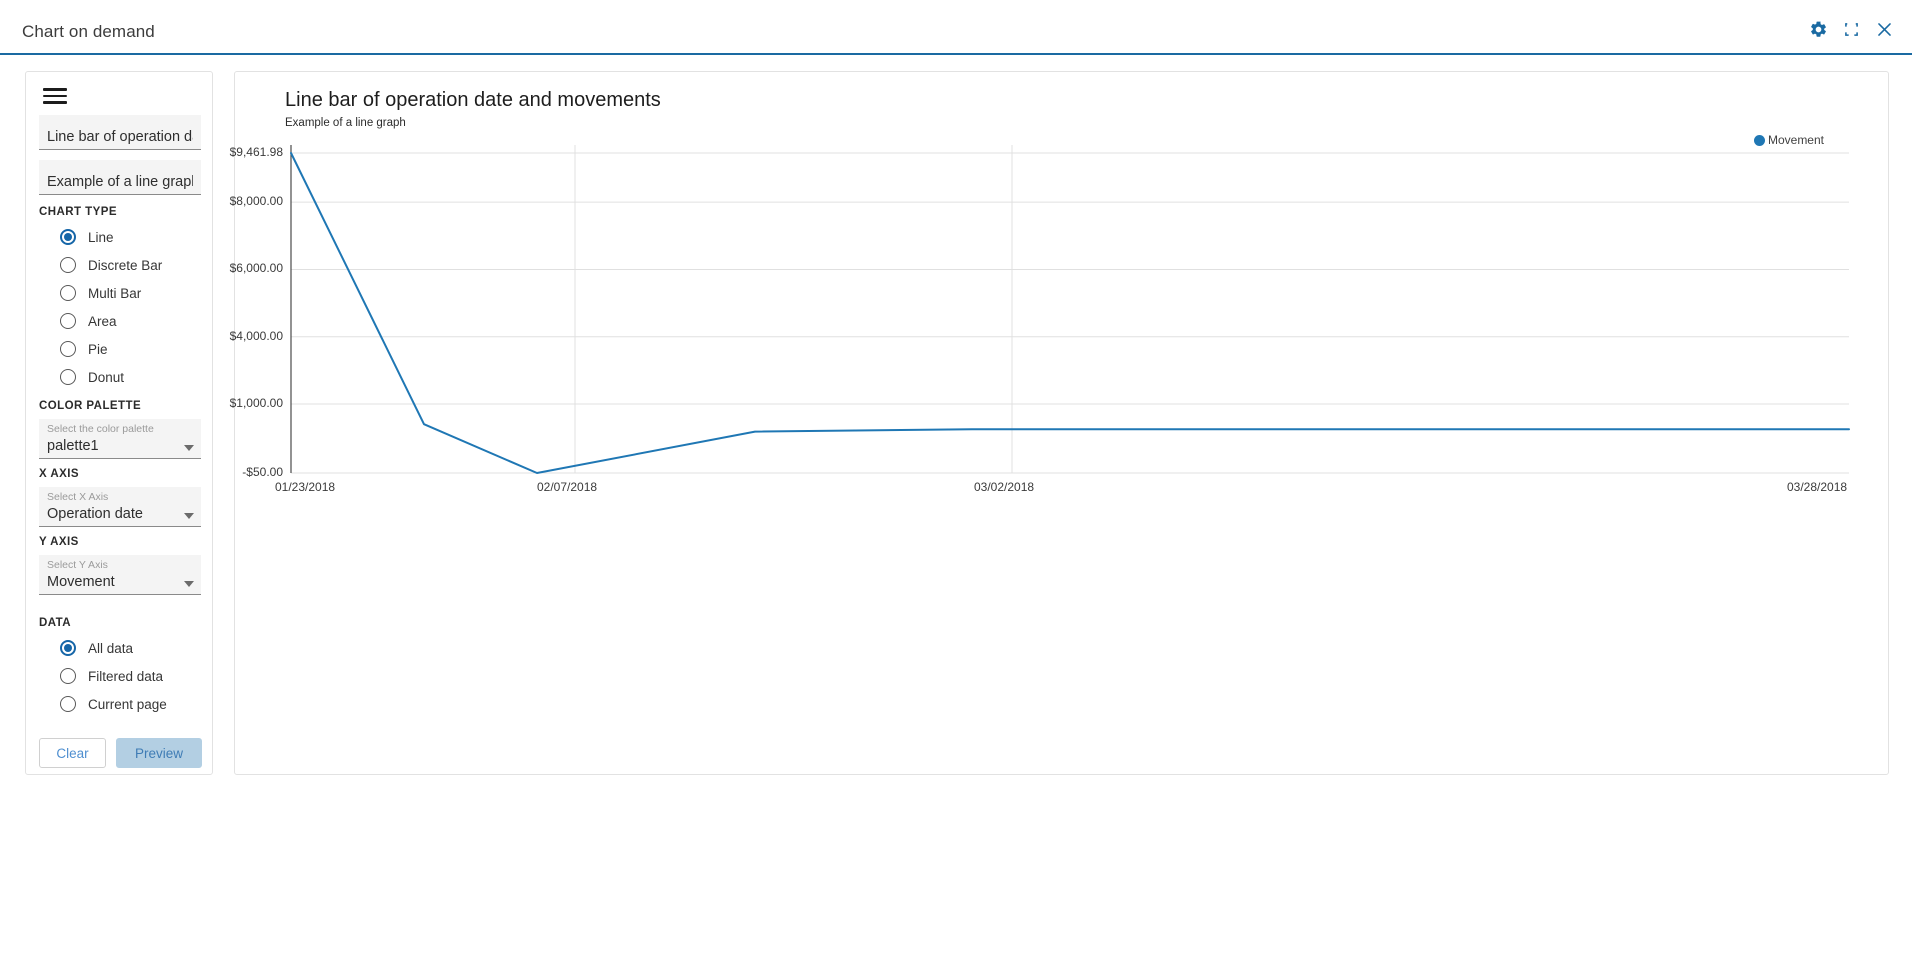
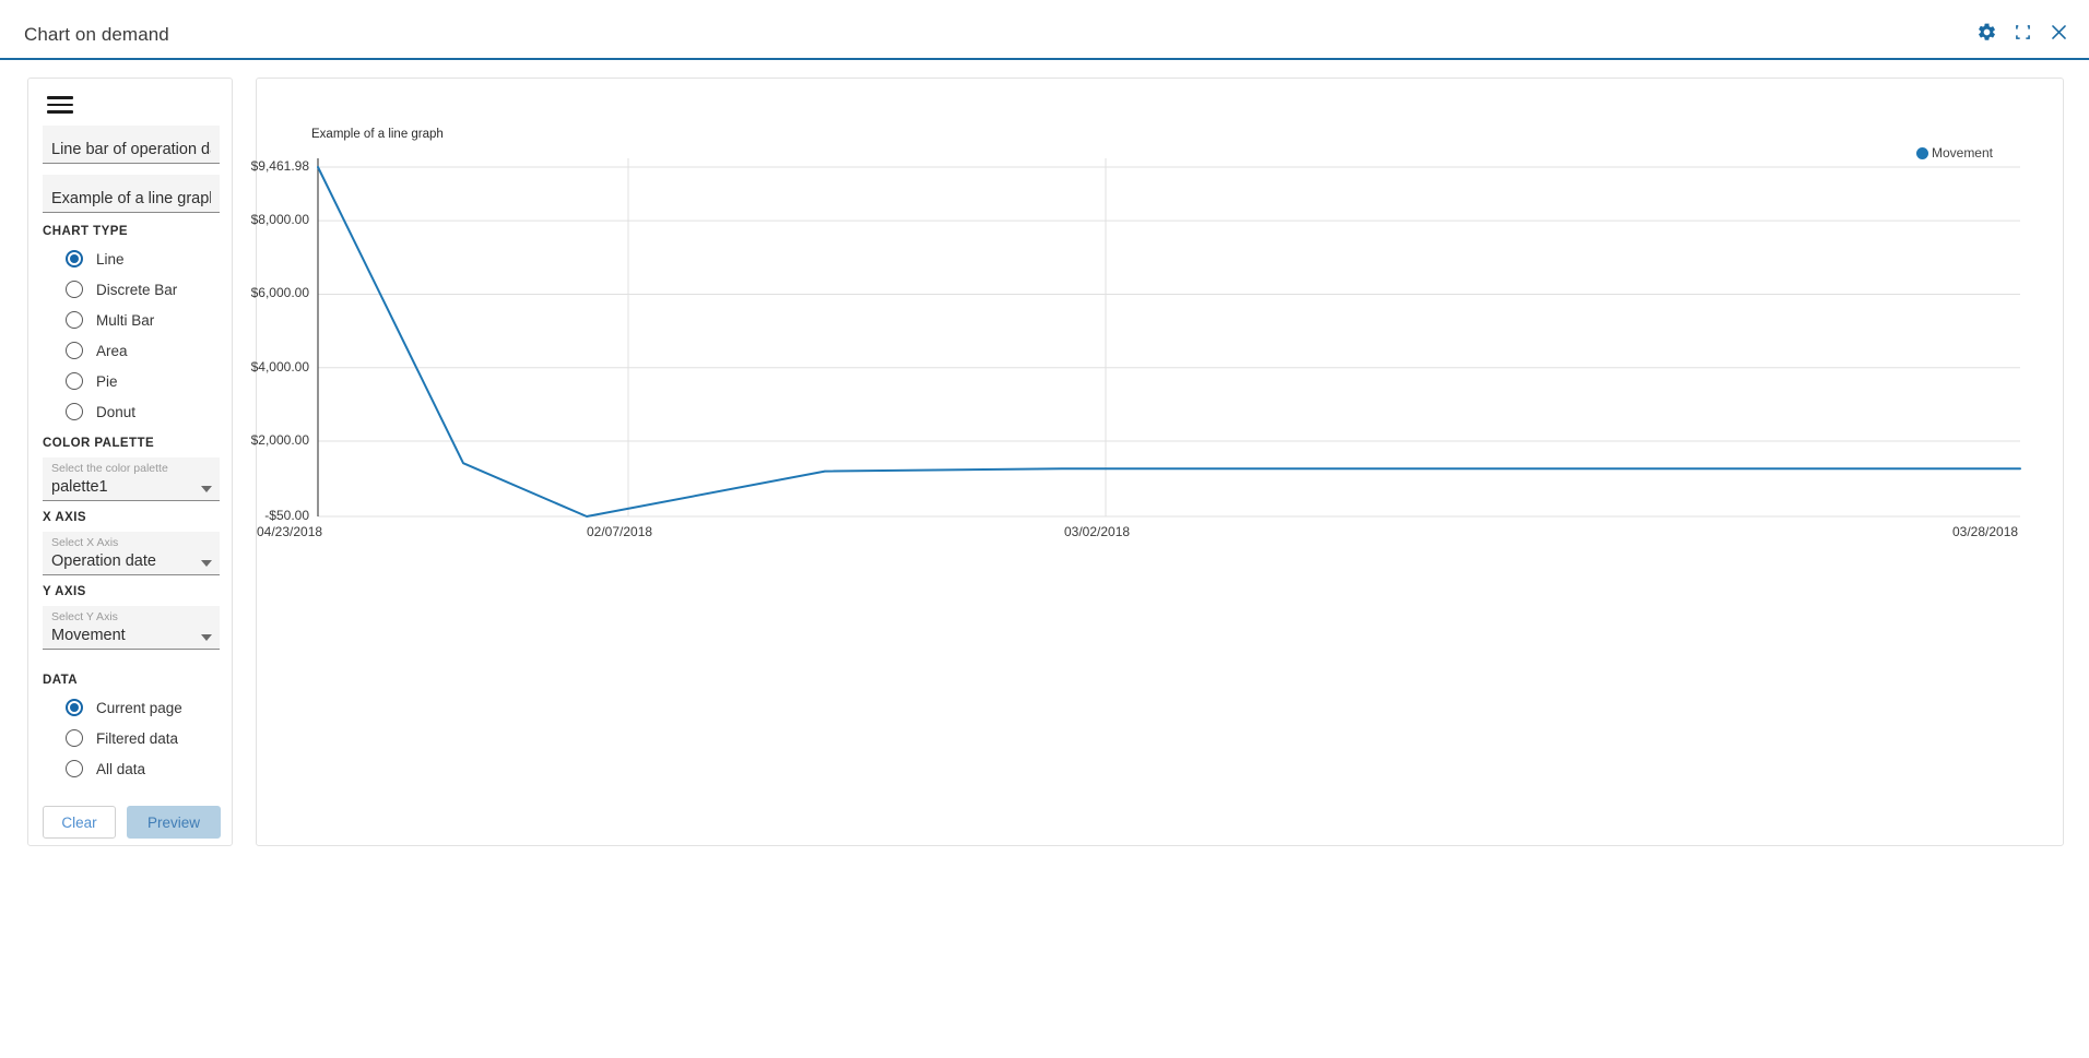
  Chart on demand
  Line bar of operation d
  Example of a line grap
  CHART TYPE
  Line
  Discrete Bar
  Multi Bar
  Area
  Pie
  Donut
  COLOR PALETTE
  Select the color palette
  palette1
  X AXIS
  Select X Axis
  Operation date
  Y AXIS
  Select Y Axis
  Movement
  DATA
- All data
+ Current page
  Filtered data
- Current page
+ All data
  Clear
  Preview
- Line bar of operation date and movements
  Example of a line graph
  Movement
  $9,461.98
  $8,000.00
  $6,000.00
  $4,000.00
- $1,000.00
+ $2,000.00
  -$50.00
- 01/23/2018
+ 04/23/2018
  02/07/2018
  03/02/2018
  03/28/2018
